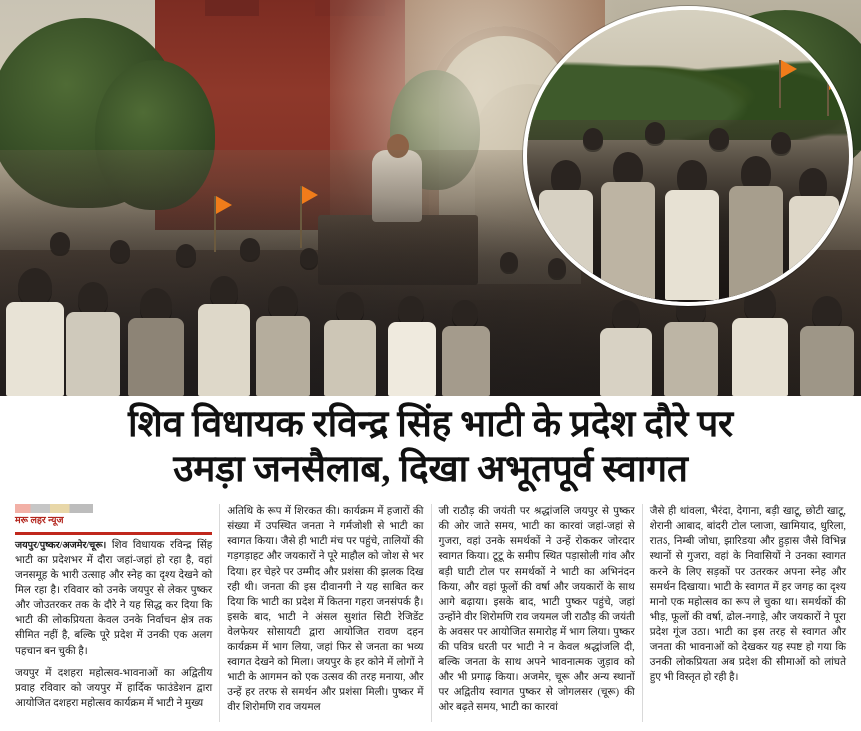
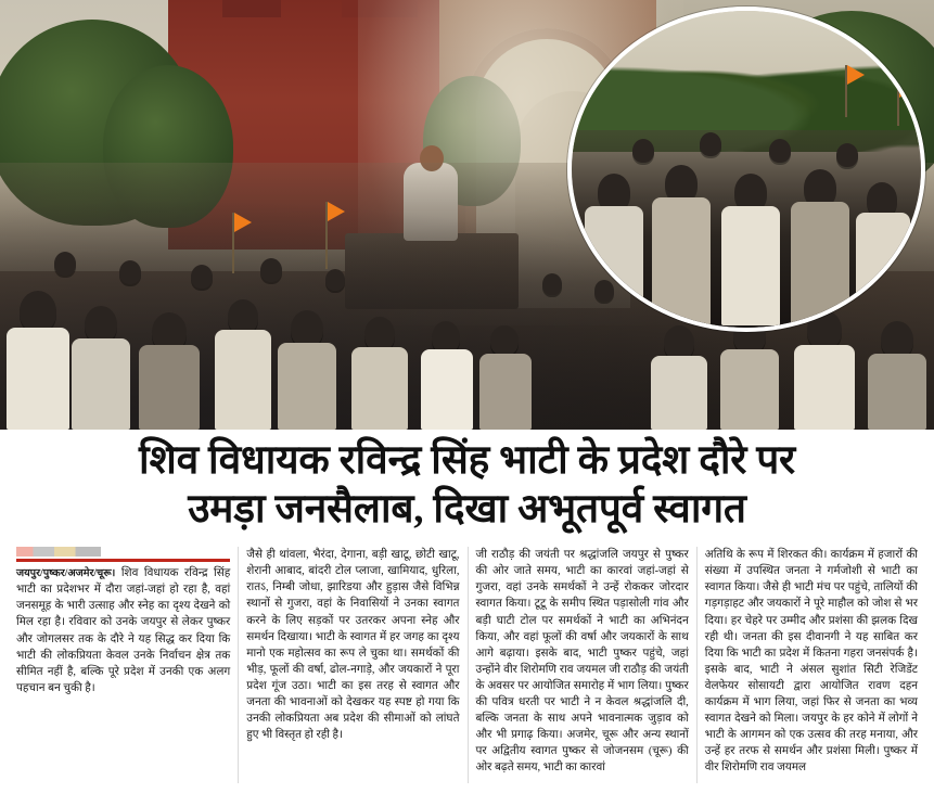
  शिव विधायक रविन्द्र सिंह भाटी के प्रदेश दौरे पर
  उमड़ा जनसैलाब, दिखा अभूतपूर्व स्वागत
- मरू लहर न्यूज
- जयपुर/पुष्कर/अजमेर/चूरू। शिव विधायक रविन्द्र सिंह भाटी का प्रदेशभर में दौरा जहां-जहां हो रहा है, वहां जनसमूह के भारी उत्साह और स्नेह का दृश्य देखने को मिल रहा है। रविवार को उनके जयपुर से लेकर पुष्कर और जोउतरकर तक के दौरे ने यह सिद्ध कर दिया कि भाटी की लोकप्रियता केवल उनके निर्वाचन क्षेत्र तक सीमित नहीं है, बल्कि पूरे प्रदेश में उनकी एक अलग पहचान बन चुकी है।
+ जयपुर/पुष्कर/अजमेर/चूरू। शिव विधायक रविन्द्र सिंह भाटी का प्रदेशभर में दौरा जहां-जहां हो रहा है, वहां जनसमूह के भारी उत्साह और स्नेह का दृश्य देखने को मिल रहा है। रविवार को उनके जयपुर से लेकर पुष्कर और जोगलसर तक के दौरे ने यह सिद्ध कर दिया कि भाटी की लोकप्रियता केवल उनके निर्वाचन क्षेत्र तक सीमित नहीं है, बल्कि पूरे प्रदेश में उनकी एक अलग पहचान बन चुकी है।
- जयपुर में दशहरा महोत्सव-भावनाओं का अद्वितीय प्रवाह रविवार को जयपुर में हार्दिक फाउंडेशन द्वारा आयोजित दशहरा महोत्सव कार्यक्रम में भाटी ने मुख्य
- अतिथि के रूप में शिरकत की। कार्यक्रम में हजारों की संख्या में उपस्थित जनता ने गर्मजोशी से भाटी का स्वागत किया। जैसे ही भाटी मंच पर पहुंचे, तालियों की गड़गड़ाहट और जयकारों ने पूरे माहौल को जोश से भर दिया। हर चेहरे पर उम्मीद और प्रशंसा की झलक दिख रही थी। जनता की इस दीवानगी ने यह साबित कर दिया कि भाटी का प्रदेश में कितना गहरा जनसंपर्क है। इसके बाद, भाटी ने अंसल सुशांत सिटी रेजिडेंट वेलफेयर सोसायटी द्वारा आयोजित रावण दहन कार्यक्रम में भाग लिया, जहां फिर से जनता का भव्य स्वागत देखने को मिला। जयपुर के हर कोने में लोगों ने भाटी के आगमन को एक उत्सव की तरह मनाया, और उन्हें हर तरफ से समर्थन और प्रशंसा मिली। पुष्कर में वीर शिरोमणि राव जयमल
+ जैसे ही थांवला, भैरंदा, देगाना, बड़ी खाटू, छोटी खाटू, शेरानी आबाद, बांदरी टोल प्लाजा, खामियाद, धुरिला, रातऽ, निम्बी जोधा, झारिडया और हुड़ास जैसे विभिन्न स्थानों से गुजरा, वहां के निवासियों ने उनका स्वागत करने के लिए सड़कों पर उतरकर अपना स्नेह और समर्थन दिखाया। भाटी के स्वागत में हर जगह का दृश्य मानो एक महोत्सव का रूप ले चुका था। समर्थकों की भीड़, फूलों की वर्षा, ढोल-नगाड़े, और जयकारों ने पूरा प्रदेश गूंज उठा। भाटी का इस तरह से स्वागत और जनता की भावनाओं को देखकर यह स्पष्ट हो गया कि उनकी लोकप्रियता अब प्रदेश की सीमाओं को लांघते हुए भी विस्तृत हो रही है।
- जी राठौड़ की जयंती पर श्रद्धांजलि जयपुर से पुष्कर की ओर जाते समय, भाटी का कारवां जहां-जहां से गुजरा, वहां उनके समर्थकों ने उन्हें रोककर जोरदार स्वागत किया। टूटू के समीप स्थित पड़ासोली गांव और बड़ी घाटी टोल पर समर्थकों ने भाटी का अभिनंदन किया, और वहां फूलों की वर्षा और जयकारों के साथ आगे बढ़ाया। इसके बाद, भाटी पुष्कर पहुंचे, जहां उन्होंने वीर शिरोमणि राव जयमल जी राठौड़ की जयंती के अवसर पर आयोजित समारोह में भाग लिया। पुष्कर की पवित्र धरती पर भाटी ने न केवल श्रद्धांजलि दी, बल्कि जनता के साथ अपने भावनात्मक जुड़ाव को और भी प्रगाढ़ किया। अजमेर, चूरू और अन्य स्थानों पर अद्वितीय स्वागत पुष्कर से जोगलसर (चूरू) की ओर बढ़ते समय, भाटी का कारवां
+ जी राठौड़ की जयंती पर श्रद्धांजलि जयपुर से पुष्कर की ओर जाते समय, भाटी का कारवां जहां-जहां से गुजरा, वहां उनके समर्थकों ने उन्हें रोककर जोरदार स्वागत किया। टूटू के समीप स्थित पड़ासोली गांव और बड़ी घाटी टोल पर समर्थकों ने भाटी का अभिनंदन किया, और वहां फूलों की वर्षा और जयकारों के साथ आगे बढ़ाया। इसके बाद, भाटी पुष्कर पहुंचे, जहां उन्होंने वीर शिरोमणि राव जयमल जी राठौड़ की जयंती के अवसर पर आयोजित समारोह में भाग लिया। पुष्कर की पवित्र धरती पर भाटी ने न केवल श्रद्धांजलि दी, बल्कि जनता के साथ अपने भावनात्मक जुड़ाव को और भी प्रगाढ़ किया। अजमेर, चूरू और अन्य स्थानों पर अद्वितीय स्वागत पुष्कर से जोजनसम (चूरू) की ओर बढ़ते समय, भाटी का कारवां
- जैसे ही थांवला, भैरंदा, देगाना, बड़ी खाटू, छोटी खाटू, शेरानी आबाद, बांदरी टोल प्लाजा, खामियाद, धुरिला, रातऽ, निम्बी जोधा, झारिडया और हुड़ास जैसे विभिन्न स्थानों से गुजरा, वहां के निवासियों ने उनका स्वागत करने के लिए सड़कों पर उतरकर अपना स्नेह और समर्थन दिखाया। भाटी के स्वागत में हर जगह का दृश्य मानो एक महोत्सव का रूप ले चुका था। समर्थकों की भीड़, फूलों की वर्षा, ढोल-नगाड़े, और जयकारों ने पूरा प्रदेश गूंज उठा। भाटी का इस तरह से स्वागत और जनता की भावनाओं को देखकर यह स्पष्ट हो गया कि उनकी लोकप्रियता अब प्रदेश की सीमाओं को लांघते हुए भी विस्तृत हो रही है।
+ अतिथि के रूप में शिरकत की। कार्यक्रम में हजारों की संख्या में उपस्थित जनता ने गर्मजोशी से भाटी का स्वागत किया। जैसे ही भाटी मंच पर पहुंचे, तालियों की गड़गड़ाहट और जयकारों ने पूरे माहौल को जोश से भर दिया। हर चेहरे पर उम्मीद और प्रशंसा की झलक दिख रही थी। जनता की इस दीवानगी ने यह साबित कर दिया कि भाटी का प्रदेश में कितना गहरा जनसंपर्क है। इसके बाद, भाटी ने अंसल सुशांत सिटी रेजिडेंट वेलफेयर सोसायटी द्वारा आयोजित रावण दहन कार्यक्रम में भाग लिया, जहां फिर से जनता का भव्य स्वागत देखने को मिला। जयपुर के हर कोने में लोगों ने भाटी के आगमन को एक उत्सव की तरह मनाया, और उन्हें हर तरफ से समर्थन और प्रशंसा मिली। पुष्कर में वीर शिरोमणि राव जयमल
